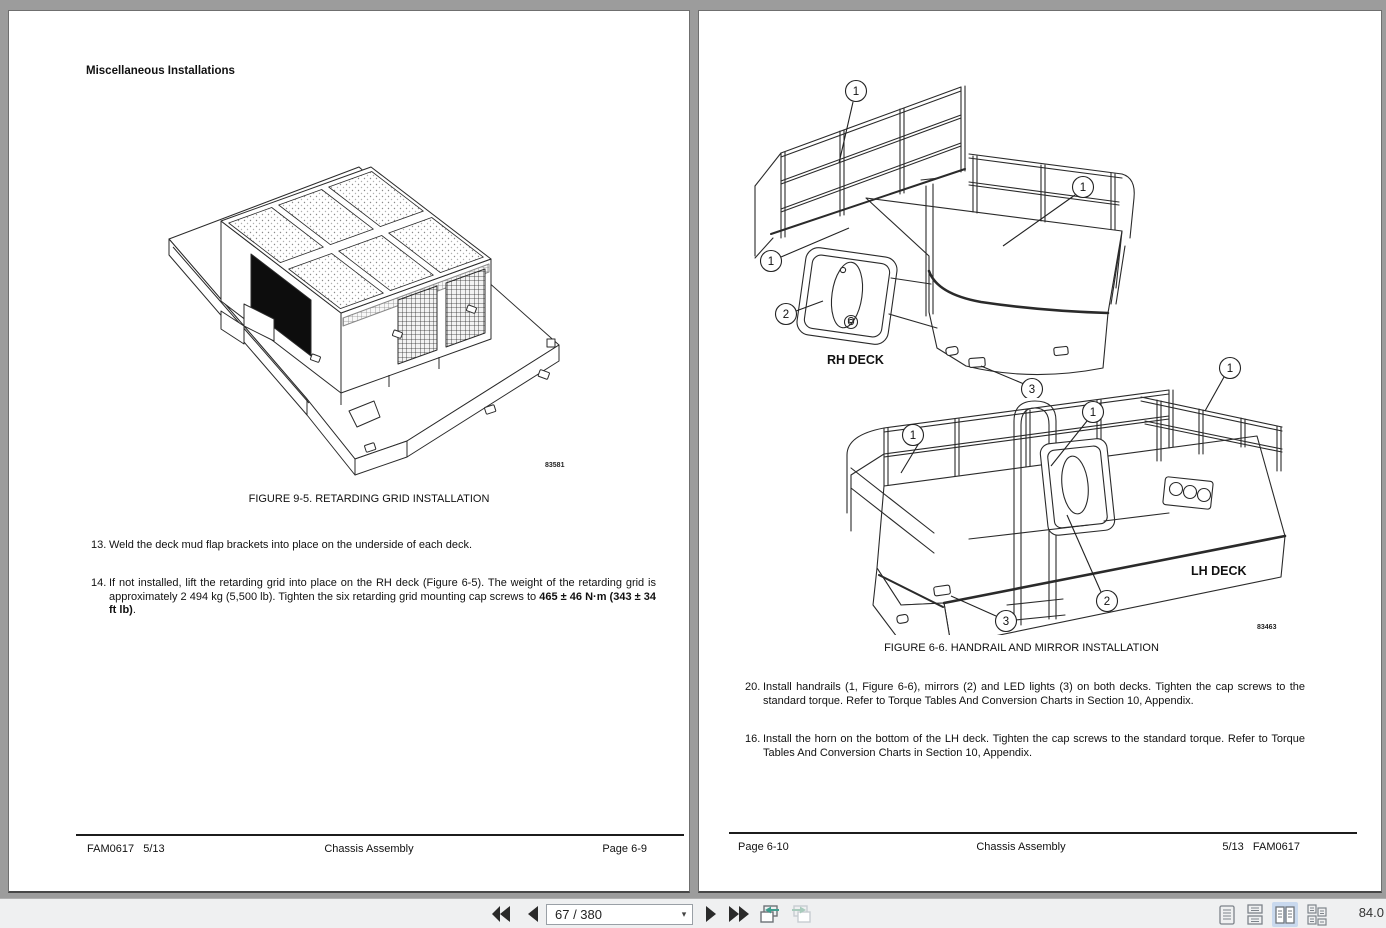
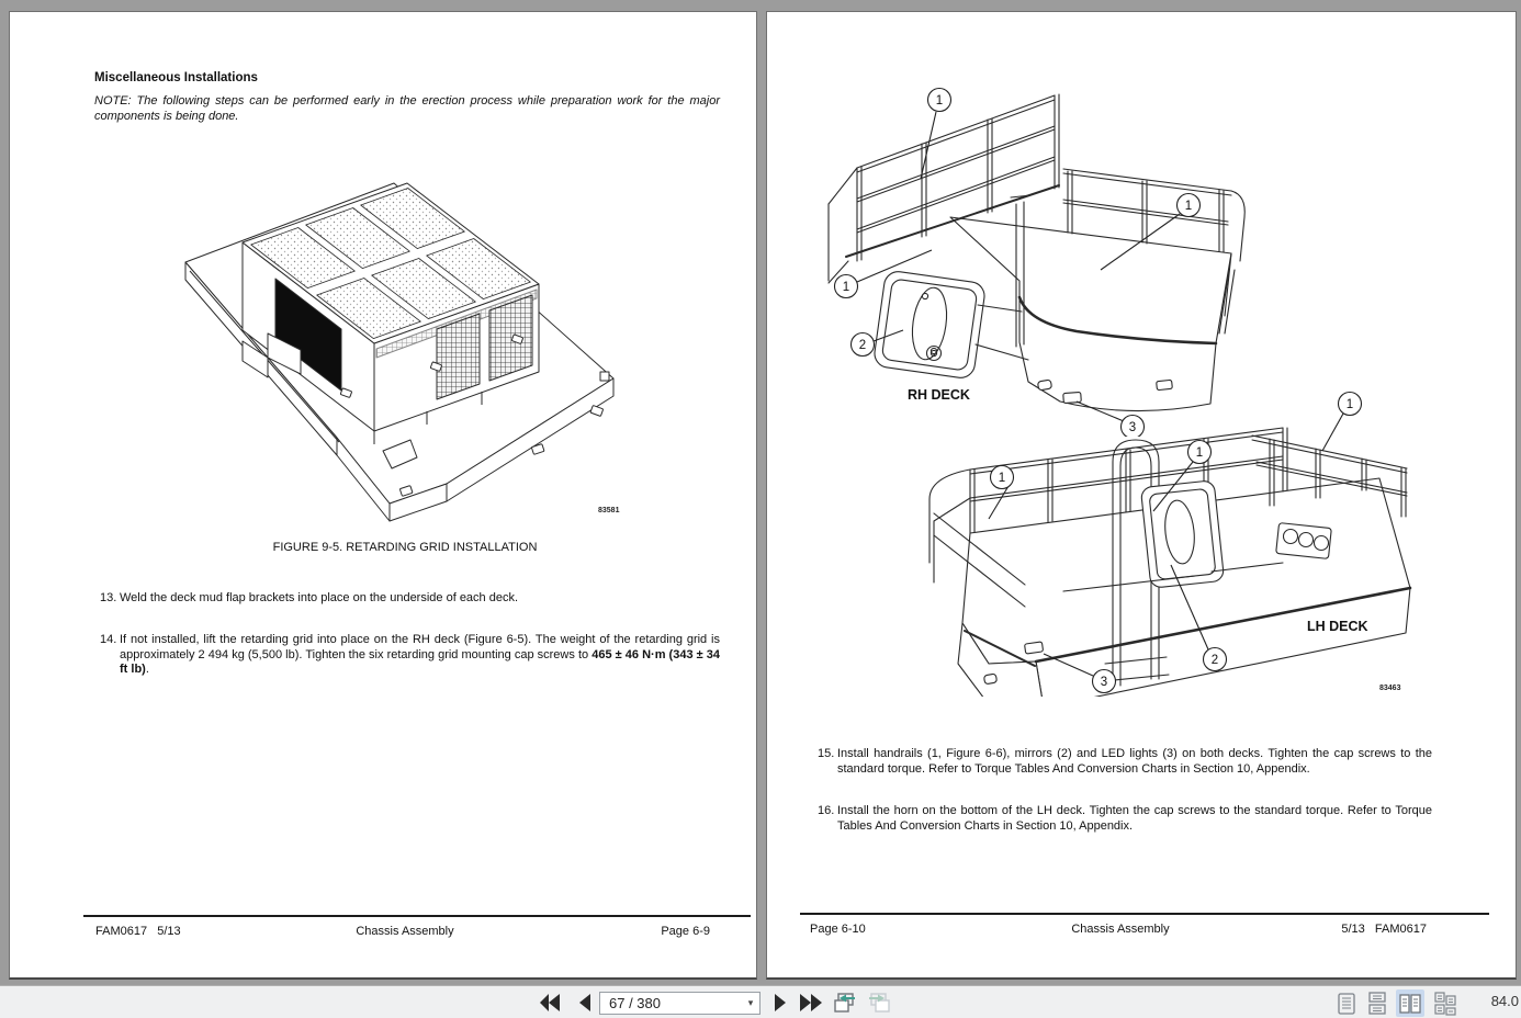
  Miscellaneous Installations
+ NOTE: The following steps can be performed early in the erection process while preparation work for the major components is being done.
  FIGURE 9-5. RETARDING GRID INSTALLATION
  13.
  Weld the deck mud flap brackets into place on the underside of each deck.
  14.
  If not installed, lift the retarding grid into place on the RH deck (Figure 6-5). The weight of the retarding grid is approximately 2 494 kg (5,500 lb). Tighten the six retarding grid mounting cap screws to 465 ± 46 N·m (343 ± 34 ft lb).
  FAM0617 5/13
  Chassis Assembly
  Page 6-9
  1
  1
  1
  2
  3
  RH DECK
  1
  1
  1
  2
  3
  LH DECK
- FIGURE 6-6. HANDRAIL AND MIRROR INSTALLATION
- 20.
+ 15.
  Install handrails (1, Figure 6-6), mirrors (2) and LED lights (3) on both decks. Tighten the cap screws to the standard torque. Refer to Torque Tables And Conversion Charts in Section 10, Appendix.
  16.
  Install the horn on the bottom of the LH deck. Tighten the cap screws to the standard torque. Refer to Torque Tables And Conversion Charts in Section 10, Appendix.
  Page 6-10
  Chassis Assembly
  5/13 FAM0617
  67 / 380
  ▾
  84.0
